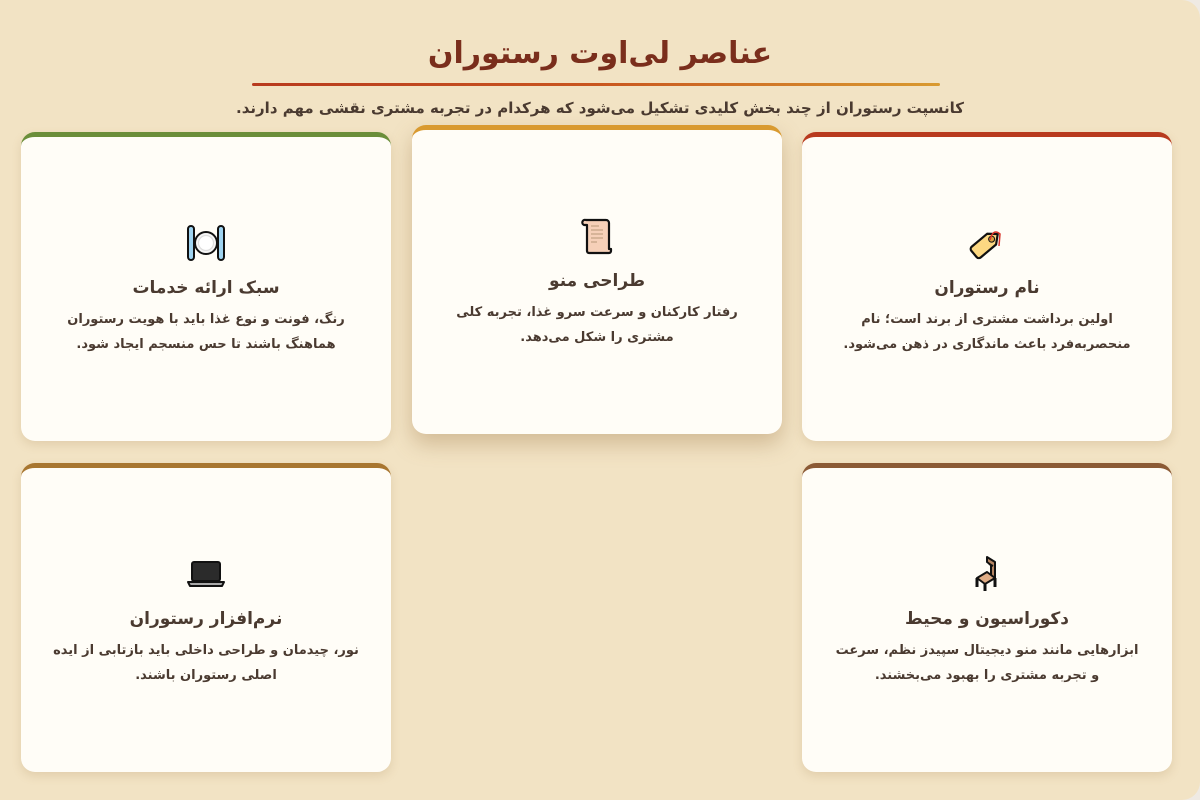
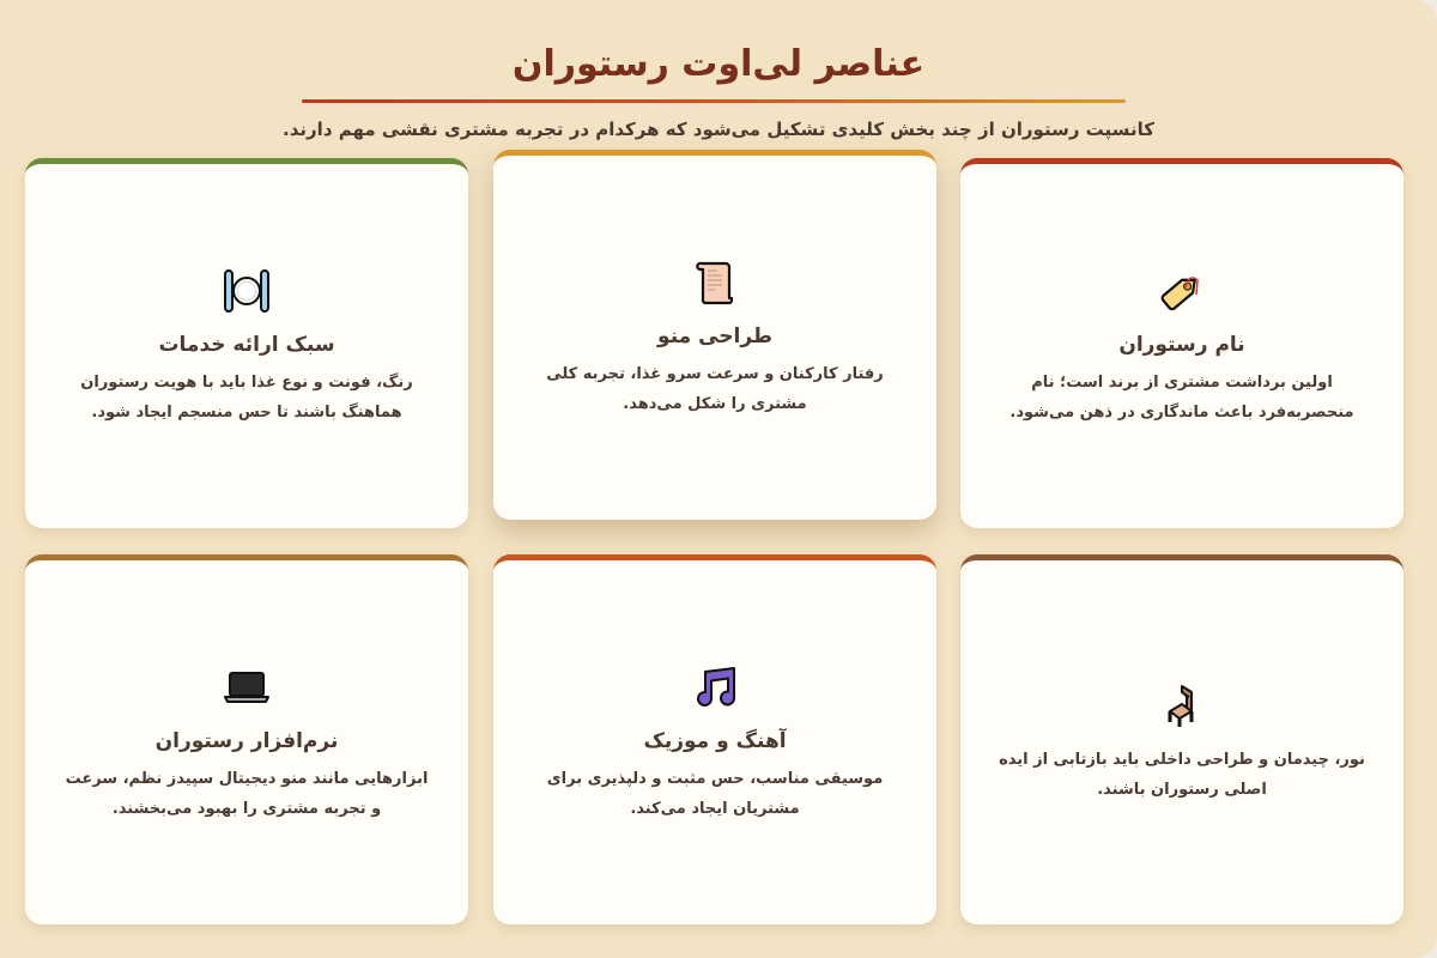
  عناصر لی‌اوت رستوران
  کانسپت رستوران از چند بخش کلیدی تشکیل می‌شود که هرکدام در تجربه مشتری نقشی مهم دارند.
  نام رستوران
  اولین برداشت مشتری از برند است؛ نام منحصربهفرد باعث ماندگاری در ذهن می‌شود.
  طراحی منو
  رفتار کارکنان و سرعت سرو غذا، تجربه کلی مشتری را شکل می‌دهد.
  سبک ارائه خدمات
  رنگ، فونت و نوع غذا باید با هویت رستوران هماهنگ باشند تا حس منسجم ایجاد شود.
- دکوراسیون و محیط
- ابزارهایی مانند منو دیجیتال سپیدز نظم، سرعت و تجربه مشتری را بهبود می‌بخشند.
+ نور، چیدمان و طراحی داخلی باید بازتابی از ایده اصلی رستوران باشند.
+ آهنگ و موزیک
+ موسیقی مناسب، حس مثبت و دلپذیری برای مشتریان ایجاد می‌کند.
  نرم‌افزار رستوران
- نور، چیدمان و طراحی داخلی باید بازتابی از ایده اصلی رستوران باشند.
+ ابزارهایی مانند منو دیجیتال سپیدز نظم، سرعت و تجربه مشتری را بهبود می‌بخشند.
